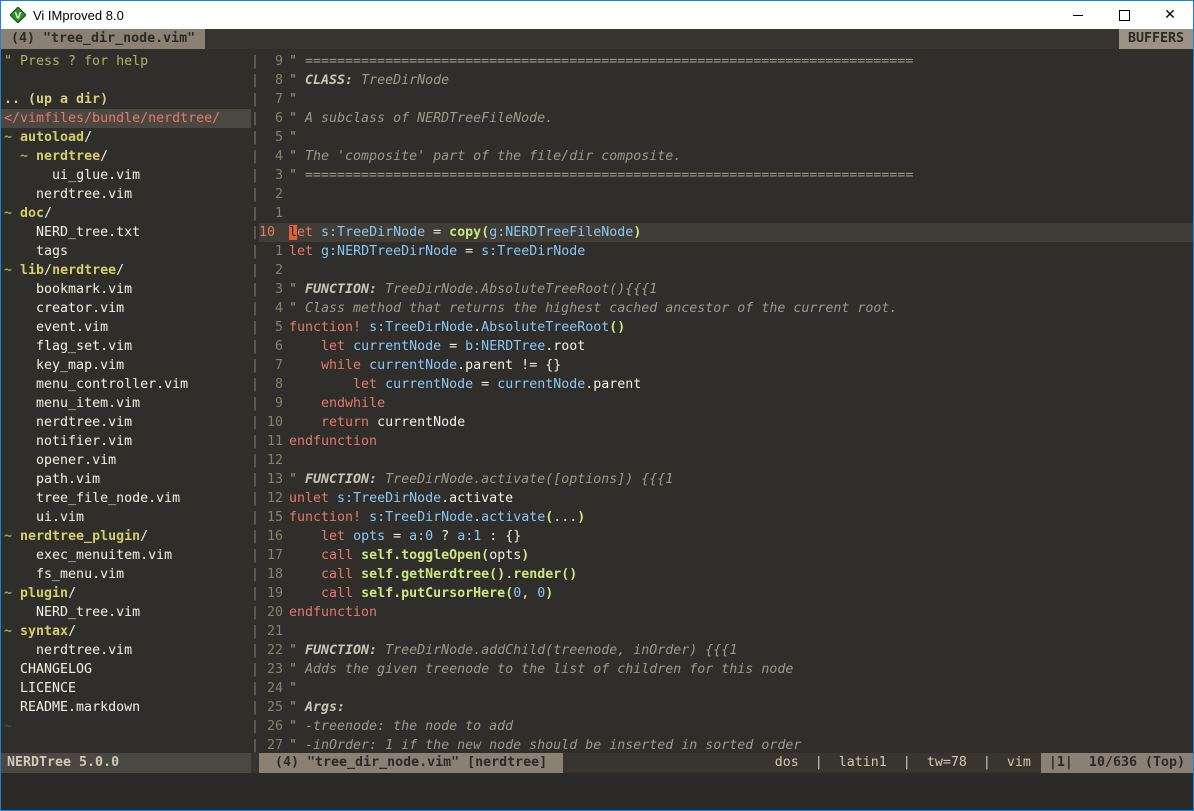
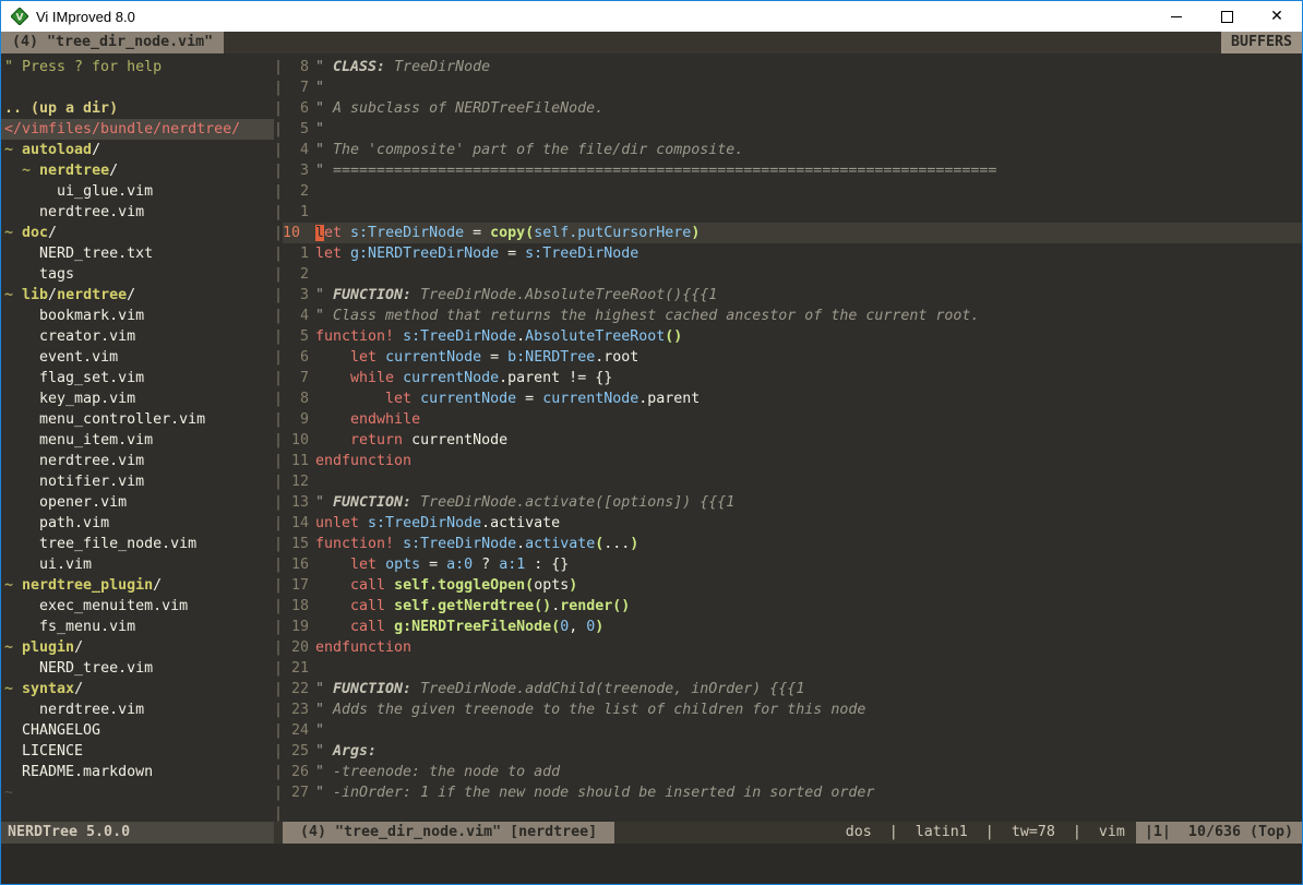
  V
  Vi IMproved 8.0
  ✕
  (4) "tree_dir_node.vim"
  BUFFERS
  " Press ? for help
  .. (up a dir)
  </vimfiles/bundle/nerdtree/
  ~ autoload/
  ~ nerdtree/
  ui_glue.vim
  nerdtree.vim
  ~ doc/
  NERD_tree.txt
  tags
  ~ lib/nerdtree/
  bookmark.vim
  creator.vim
  event.vim
  flag_set.vim
  key_map.vim
  menu_controller.vim
  menu_item.vim
  nerdtree.vim
  notifier.vim
  opener.vim
  path.vim
  tree_file_node.vim
  ui.vim
  ~ nerdtree_plugin/
  exec_menuitem.vim
  fs_menu.vim
  ~ plugin/
  NERD_tree.vim
  ~ syntax/
  nerdtree.vim
  CHANGELOG
  LICENCE
  README.markdown
  ~
  |
  |
  |
  |
  |
  |
  |
  |
  |
  |
  |
  |
  |
  |
  |
  |
  |
  |
  |
  |
  |
  |
  |
  |
  |
  |
  |
  |
  |
  |
  |
  |
  |
  |
  |
  |
  |
- 9 " ============================================================================
  8 " CLASS: TreeDirNode
  7 "
  6 " A subclass of NERDTreeFileNode.
  5 "
  4 " The 'composite' part of the file/dir composite.
  3 " ============================================================================
  2
  1
- 10 let s:TreeDirNode = copy(g:NERDTreeFileNode)
+ 10 let s:TreeDirNode = copy(self.putCursorHere)
  1 let g:NERDTreeDirNode = s:TreeDirNode
  2
  3 " FUNCTION: TreeDirNode.AbsoluteTreeRoot(){{{1
  4 " Class method that returns the highest cached ancestor of the current root.
  5 function! s:TreeDirNode.AbsoluteTreeRoot()
  6 let currentNode = b:NERDTree.root
  7 while currentNode.parent != {}
  8 let currentNode = currentNode.parent
  9 endwhile
  10 return currentNode
  11 endfunction
  12
  13 " FUNCTION: TreeDirNode.activate([options]) {{{1
- 12 unlet s:TreeDirNode.activate
+ 14 unlet s:TreeDirNode.activate
  15 function! s:TreeDirNode.activate(...)
  16 let opts = a:0 ? a:1 : {}
  17 call self.toggleOpen(opts)
  18 call self.getNerdtree().render()
- 19 call self.putCursorHere(0, 0)
+ 19 call g:NERDTreeFileNode(0, 0)
  20 endfunction
  21
  22 " FUNCTION: TreeDirNode.addChild(treenode, inOrder) {{{1
  23 " Adds the given treenode to the list of children for this node
  24 "
  25 " Args:
  26 " -treenode: the node to add
  27 " -inOrder: 1 if the new node should be inserted in sorted order
  NERDTree 5.0.0
  (4) "tree_dir_node.vim" [nerdtree]
  dos | latin1 | tw=78 | vim
  |1| 10/636 (Top)
